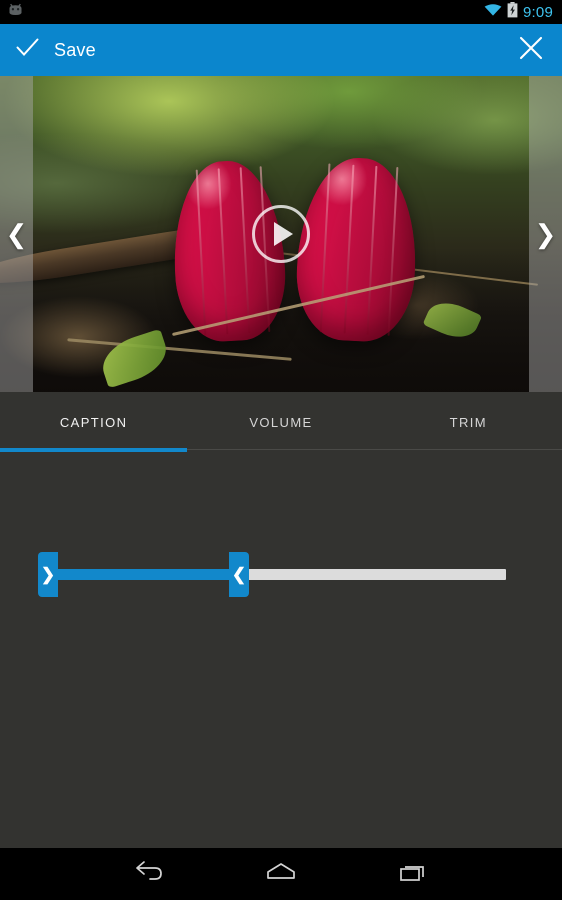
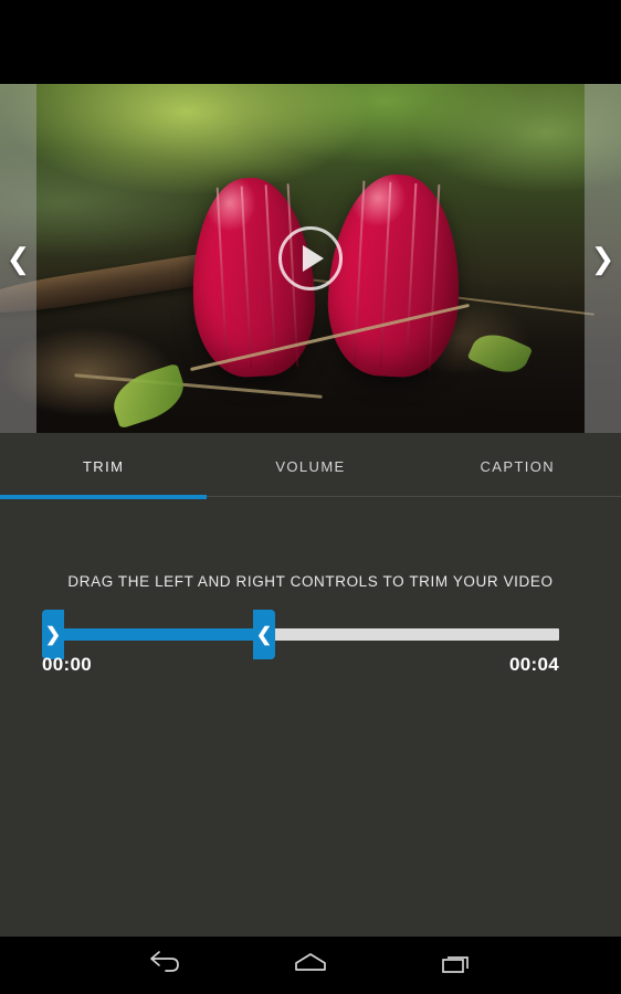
- 9:09
- Save
  ❮
  ❯
- CAPTION
+ TRIM
  VOLUME
- TRIM
+ CAPTION
+ DRAG THE LEFT AND RIGHT CONTROLS TO TRIM YOUR VIDEO
  ❯
  ❮
+ 00:00
+ 00:04
